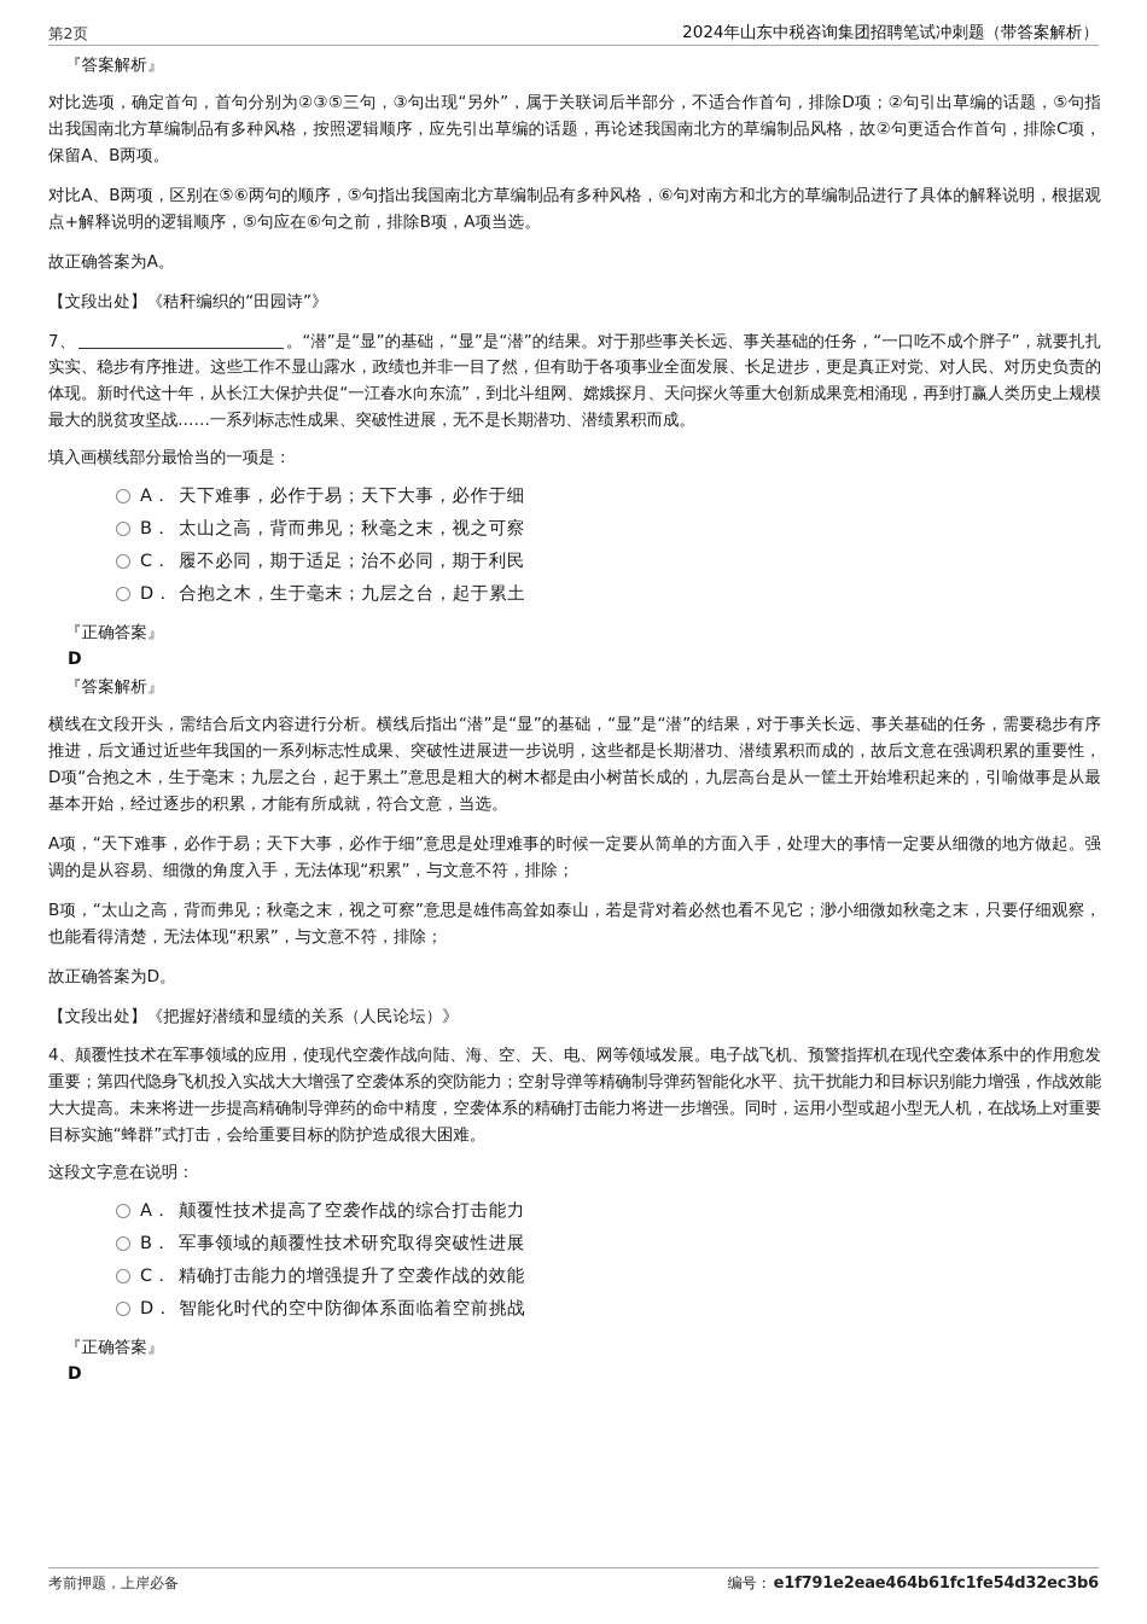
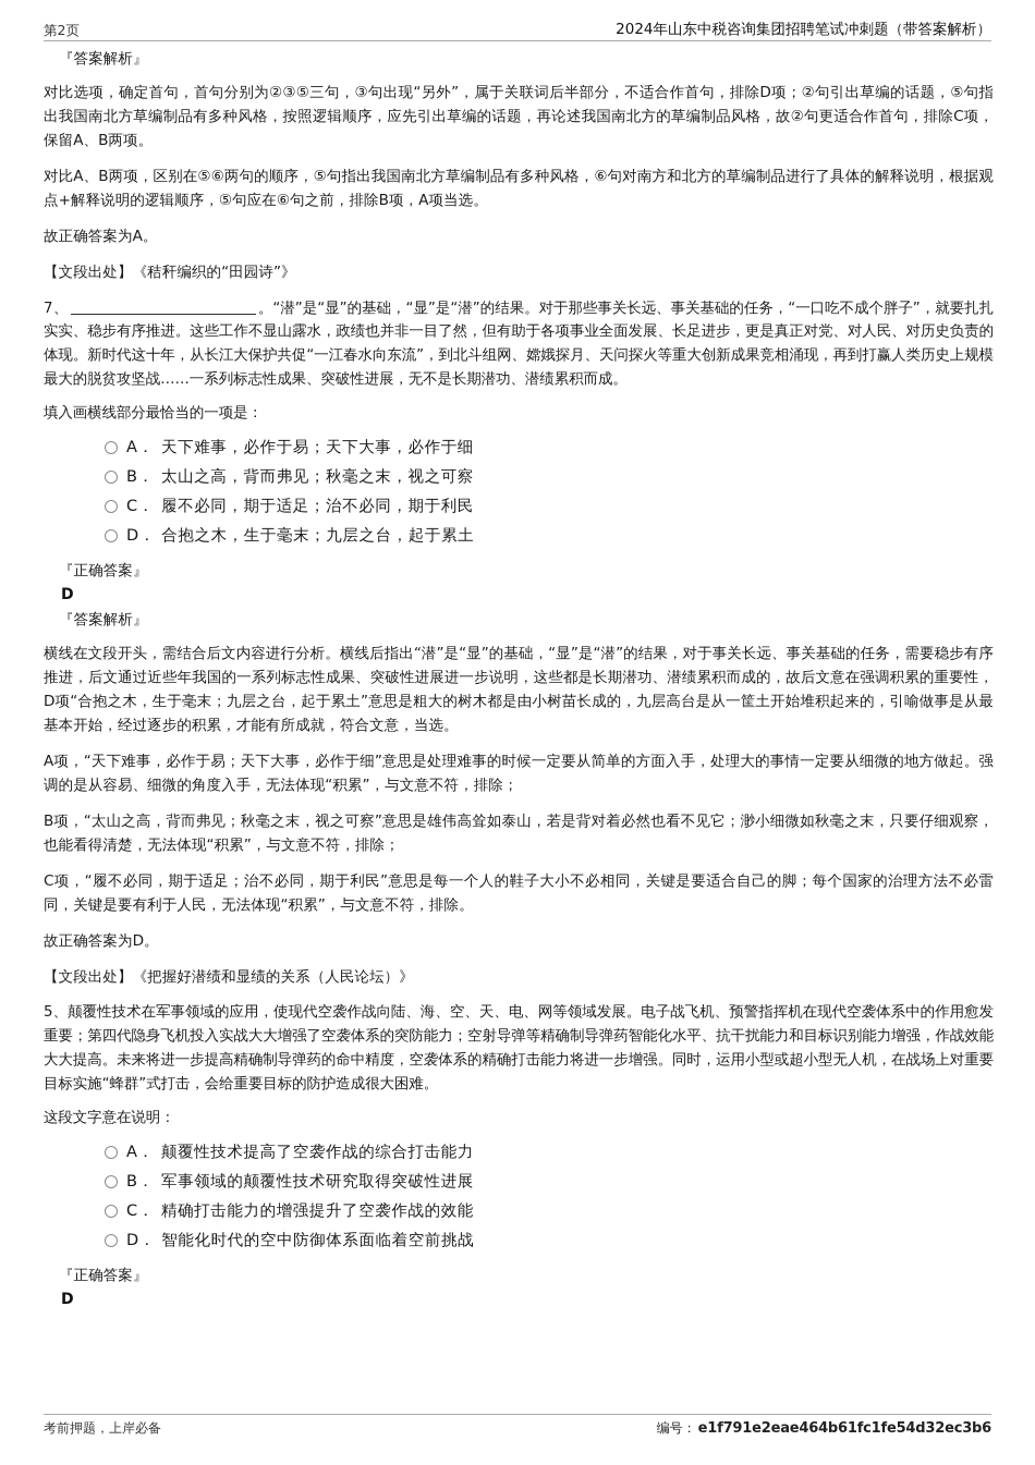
  第2页
  2024年山东中税咨询集团招聘笔试冲刺题（带答案解析）
  『答案解析』
  对比选项，确定首句，首句分别为②③⑤三句，③句出现“另外”，属于关联词后半部分，不适合作首句，排除D项；②句引出草编的话题，⑤句指出我国南北方草编制品有多种风格，按照逻辑顺序，应先引出草编的话题，再论述我国南北方的草编制品风格，故②句更适合作首句，排除C项，保留A、B两项。
  对比A、B两项，区别在⑤⑥两句的顺序，⑤句指出我国南北方草编制品有多种风格，⑥句对南方和北方的草编制品进行了具体的解释说明，根据观点+解释说明的逻辑顺序，⑤句应在⑥句之前，排除B项，A项当选。
  故正确答案为A。
  【文段出处】《秸秆编织的“田园诗”》
  7、 。“潜”是“显”的基础，“显”是“潜”的结果。对于那些事关长远、事关基础的任务，“一口吃不成个胖子”，就要扎扎实实、稳步有序推进。这些工作不显山露水，政绩也并非一目了然，但有助于各项事业全面发展、长足进步，更是真正对党、对人民、对历史负责的体现。新时代这十年，从长江大保护共促“一江春水向东流”，到北斗组网、嫦娥探月、天问探火等重大创新成果竞相涌现，再到打赢人类历史上规模最大的脱贫攻坚战……一系列标志性成果、突破性进展，无不是长期潜功、潜绩累积而成。
  填入画横线部分最恰当的一项是：
  A．
  天下难事，必作于易；天下大事，必作于细
  B．
  太山之高，背而弗见；秋毫之末，视之可察
  C．
  履不必同，期于适足；治不必同，期于利民
  D．
  合抱之木，生于毫末；九层之台，起于累土
  『正确答案』
  D
  『答案解析』
  横线在文段开头，需结合后文内容进行分析。横线后指出“潜”是“显”的基础，“显”是“潜”的结果，对于事关长远、事关基础的任务，需要稳步有序推进，后文通过近些年我国的一系列标志性成果、突破性进展进一步说明，这些都是长期潜功、潜绩累积而成的，故后文意在强调积累的重要性，D项“合抱之木，生于毫末；九层之台，起于累土”意思是粗大的树木都是由小树苗长成的，九层高台是从一筐土开始堆积起来的，引喻做事是从最基本开始，经过逐步的积累，才能有所成就，符合文意，当选。
  A项，“天下难事，必作于易；天下大事，必作于细”意思是处理难事的时候一定要从简单的方面入手，处理大的事情一定要从细微的地方做起。强调的是从容易、细微的角度入手，无法体现“积累”，与文意不符，排除；
  B项，“太山之高，背而弗见；秋毫之末，视之可察”意思是雄伟高耸如泰山，若是背对着必然也看不见它；渺小细微如秋毫之末，只要仔细观察，也能看得清楚，无法体现“积累”，与文意不符，排除；
+ C项，“履不必同，期于适足；治不必同，期于利民”意思是每一个人的鞋子大小不必相同，关键是要适合自己的脚；每个国家的治理方法不必雷同，关键是要有利于人民，无法体现“积累”，与文意不符，排除。
  故正确答案为D。
  【文段出处】《把握好潜绩和显绩的关系（人民论坛）》
- 4、颠覆性技术在军事领域的应用，使现代空袭作战向陆、海、空、天、电、网等领域发展。电子战飞机、预警指挥机在现代空袭体系中的作用愈发重要；第四代隐身飞机投入实战大大增强了空袭体系的突防能力；空射导弹等精确制导弹药智能化水平、抗干扰能力和目标识别能力增强，作战效能大大提高。未来将进一步提高精确制导弹药的命中精度，空袭体系的精确打击能力将进一步增强。同时，运用小型或超小型无人机，在战场上对重要目标实施“蜂群”式打击，会给重要目标的防护造成很大困难。
+ 5、颠覆性技术在军事领域的应用，使现代空袭作战向陆、海、空、天、电、网等领域发展。电子战飞机、预警指挥机在现代空袭体系中的作用愈发重要；第四代隐身飞机投入实战大大增强了空袭体系的突防能力；空射导弹等精确制导弹药智能化水平、抗干扰能力和目标识别能力增强，作战效能大大提高。未来将进一步提高精确制导弹药的命中精度，空袭体系的精确打击能力将进一步增强。同时，运用小型或超小型无人机，在战场上对重要目标实施“蜂群”式打击，会给重要目标的防护造成很大困难。
  这段文字意在说明：
  A．
  颠覆性技术提高了空袭作战的综合打击能力
  B．
  军事领域的颠覆性技术研究取得突破性进展
  C．
  精确打击能力的增强提升了空袭作战的效能
  D．
  智能化时代的空中防御体系面临着空前挑战
  『正确答案』
  D
  考前押题，上岸必备
  编号：
  e1f791e2eae464b61fc1fe54d32ec3b6
